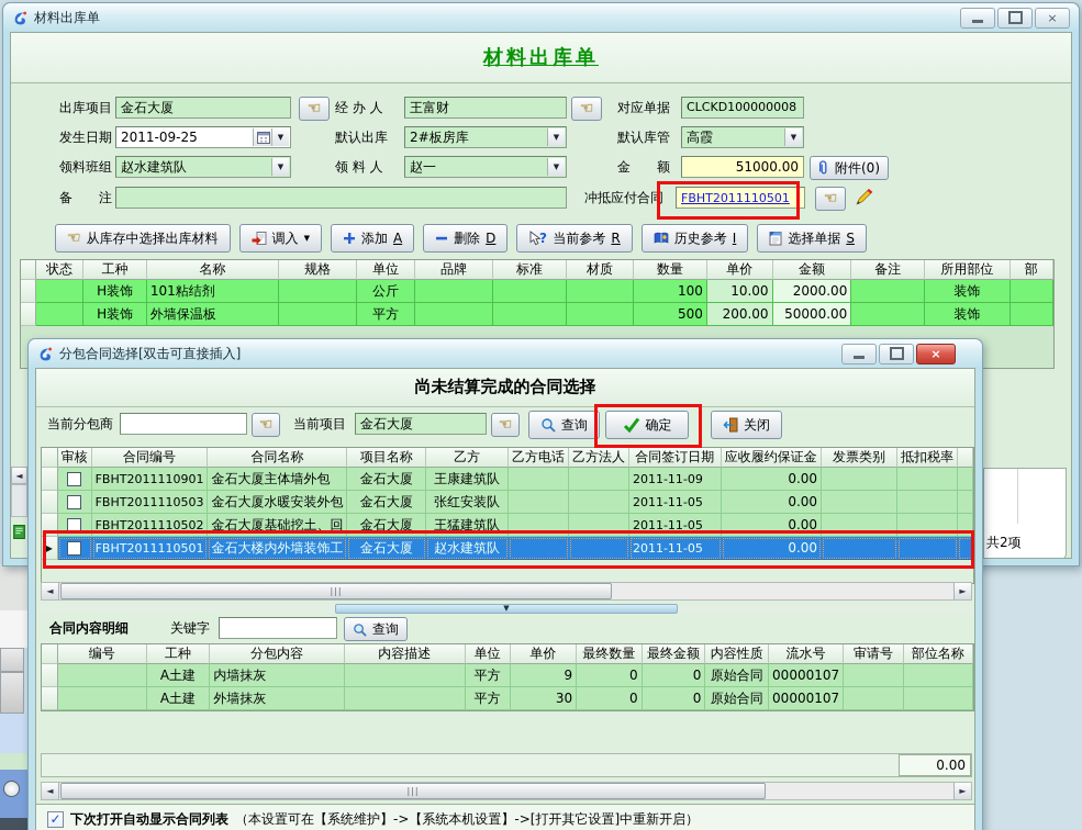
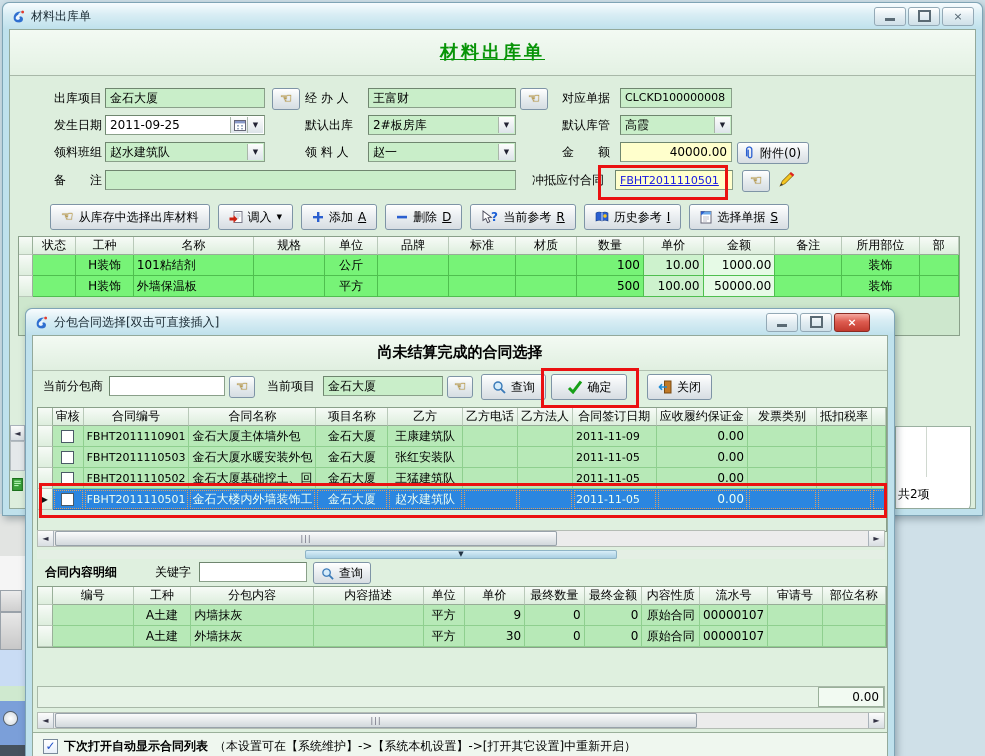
  材料出库单
  ×
  材料出库单
  出库项目
  金石大厦
  ☜
  经 办 人
  王富财
  ☜
  对应单据
  CLCKD100000008
  发生日期
  2011-09-25
  ▼
  默认出库
  2#板房库
  ▼
  默认库管
  高霞
  ▼
  领料班组
  赵水建筑队
  ▼
  领 料 人
  赵一
  ▼
  金 额
- 51000.00
+ 40000.00
  附件(0)
  备 注
  冲抵应付合同
  FBHT2011110501
  ☜
  ☜
  从库存中选择出库材料
  调入
  ▼
  添加
  A
  删除
  D
  当前参考
  R
  历史参考
  I
  选择单据
  S
  	状态	工种	名称	规格	单位	品牌	标准	材质	数量	单价	金额	备注	所用部位	部
- 		H装饰	101粘结剂		公斤				100	10.00	2000.00		装饰
+ 		H装饰	101粘结剂		公斤				100	10.00	1000.00		装饰
- 		H装饰	外墙保温板		平方				500	200.00	50000.00		装饰
+ 		H装饰	外墙保温板		平方				500	100.00	50000.00		装饰
  ◄
  共2项
  分包合同选择[双击可直接插入]
  ×
  尚未结算完成的合同选择
  当前分包商
  ☜
  当前项目
  金石大厦
  ☜
  查询
  确定
  关闭
  	审核	合同编号	合同名称	项目名称	乙方	乙方电话	乙方法人	合同签订日期	应收履约保证金	发票类别	抵扣税率
  		FBHT2011110901	金石大厦主体墙外包	金石大厦	王康建筑队			2011-11-09	0.00
  		FBHT2011110503	金石大厦水暖安装外包	金石大厦	张红安装队			2011-11-05	0.00
  		FBHT2011110502	金石大厦基础挖土、回	金石大厦	王猛建筑队			2011-11-05	0.00
  ▶		FBHT2011110501	金石大楼内外墙装饰工	金石大厦	赵水建筑队			2011-11-05	0.00
  ◄
  |||
  ►
  ▼
  合同内容明细
  关键字
  查询
  	编号	工种	分包内容	内容描述	单位	单价	最终数量	最终金额	内容性质	流水号	审请号	部位名称
  		A土建	内墙抹灰		平方	9	0	0	原始合同	00000107
  		A土建	外墙抹灰		平方	30	0	0	原始合同	00000107
  0.00
  ◄
  |||
  ►
  ✓
  下次打开自动显示合同列表
  （本设置可在【系统维护】->【系统本机设置】->[打开其它设置]中重新开启）
